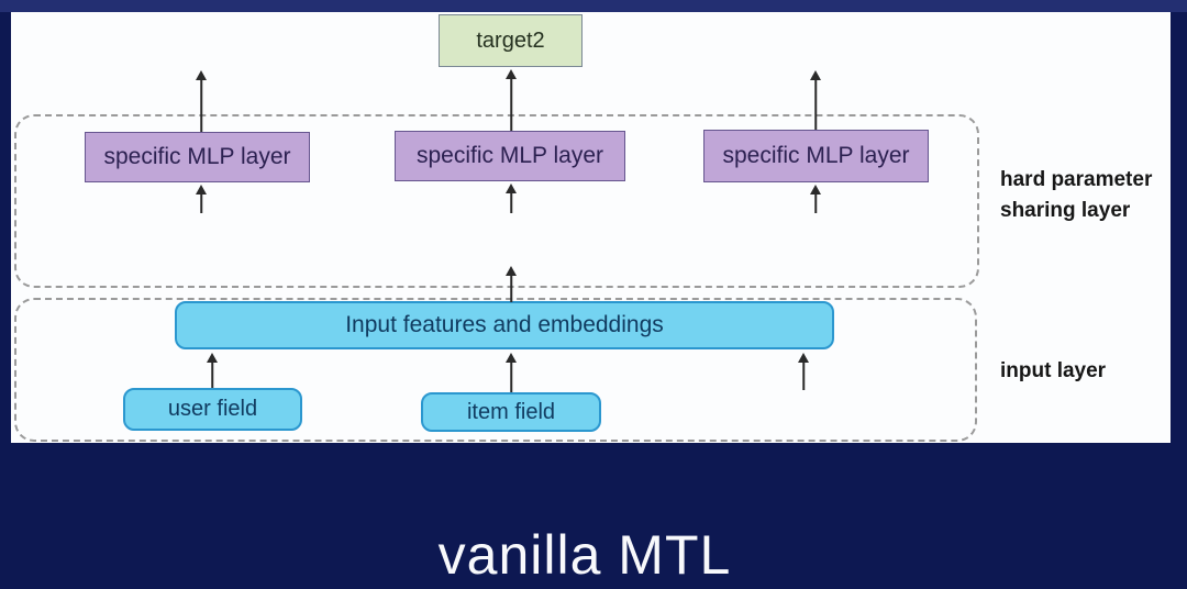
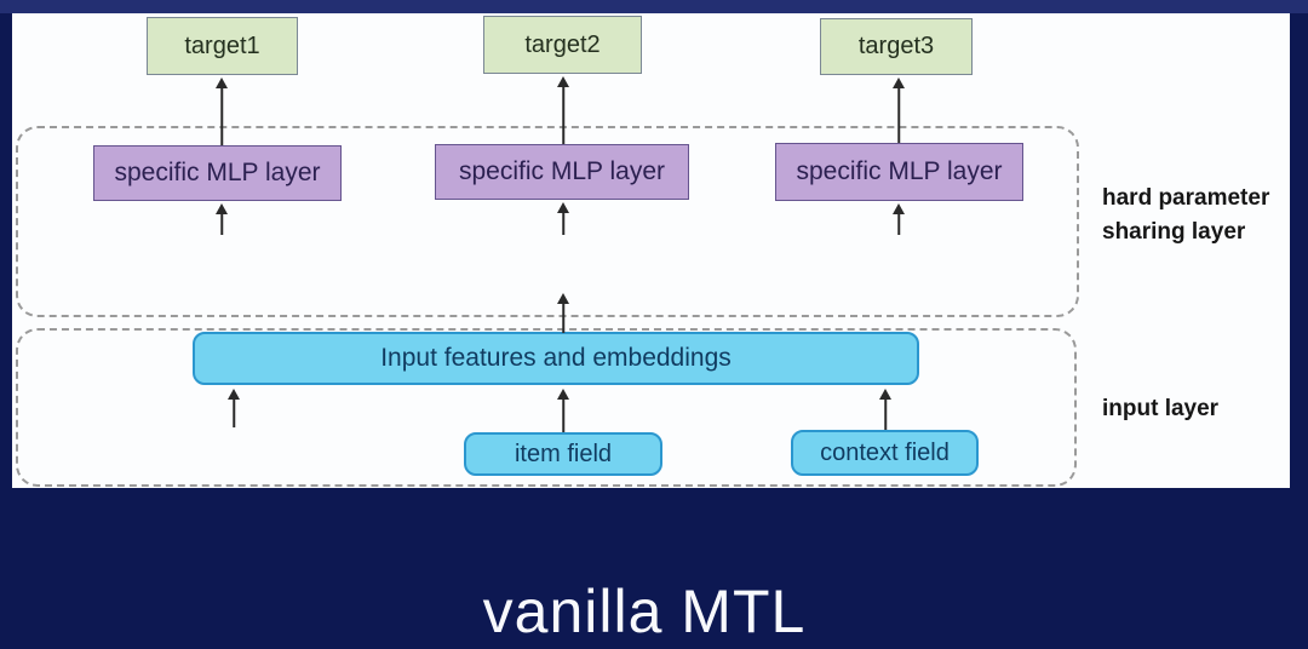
+ target1
  target2
+ target3
  specific MLP layer
  specific MLP layer
  specific MLP layer
  Input features and embeddings
- user field
  item field
+ context field
  hard parameter
  sharing layer
  input layer
  vanilla MTL
